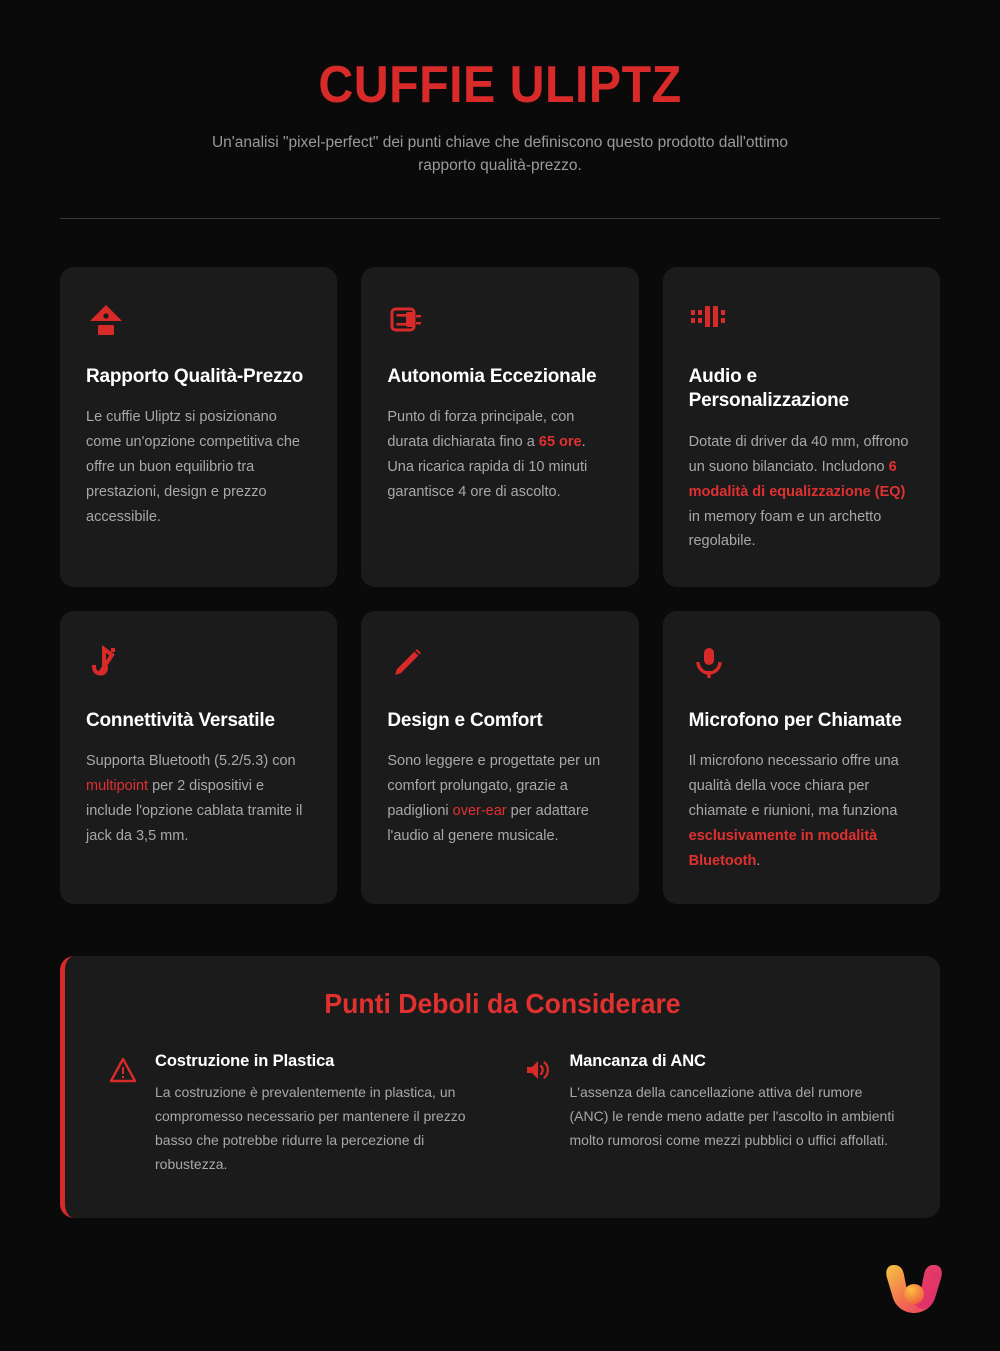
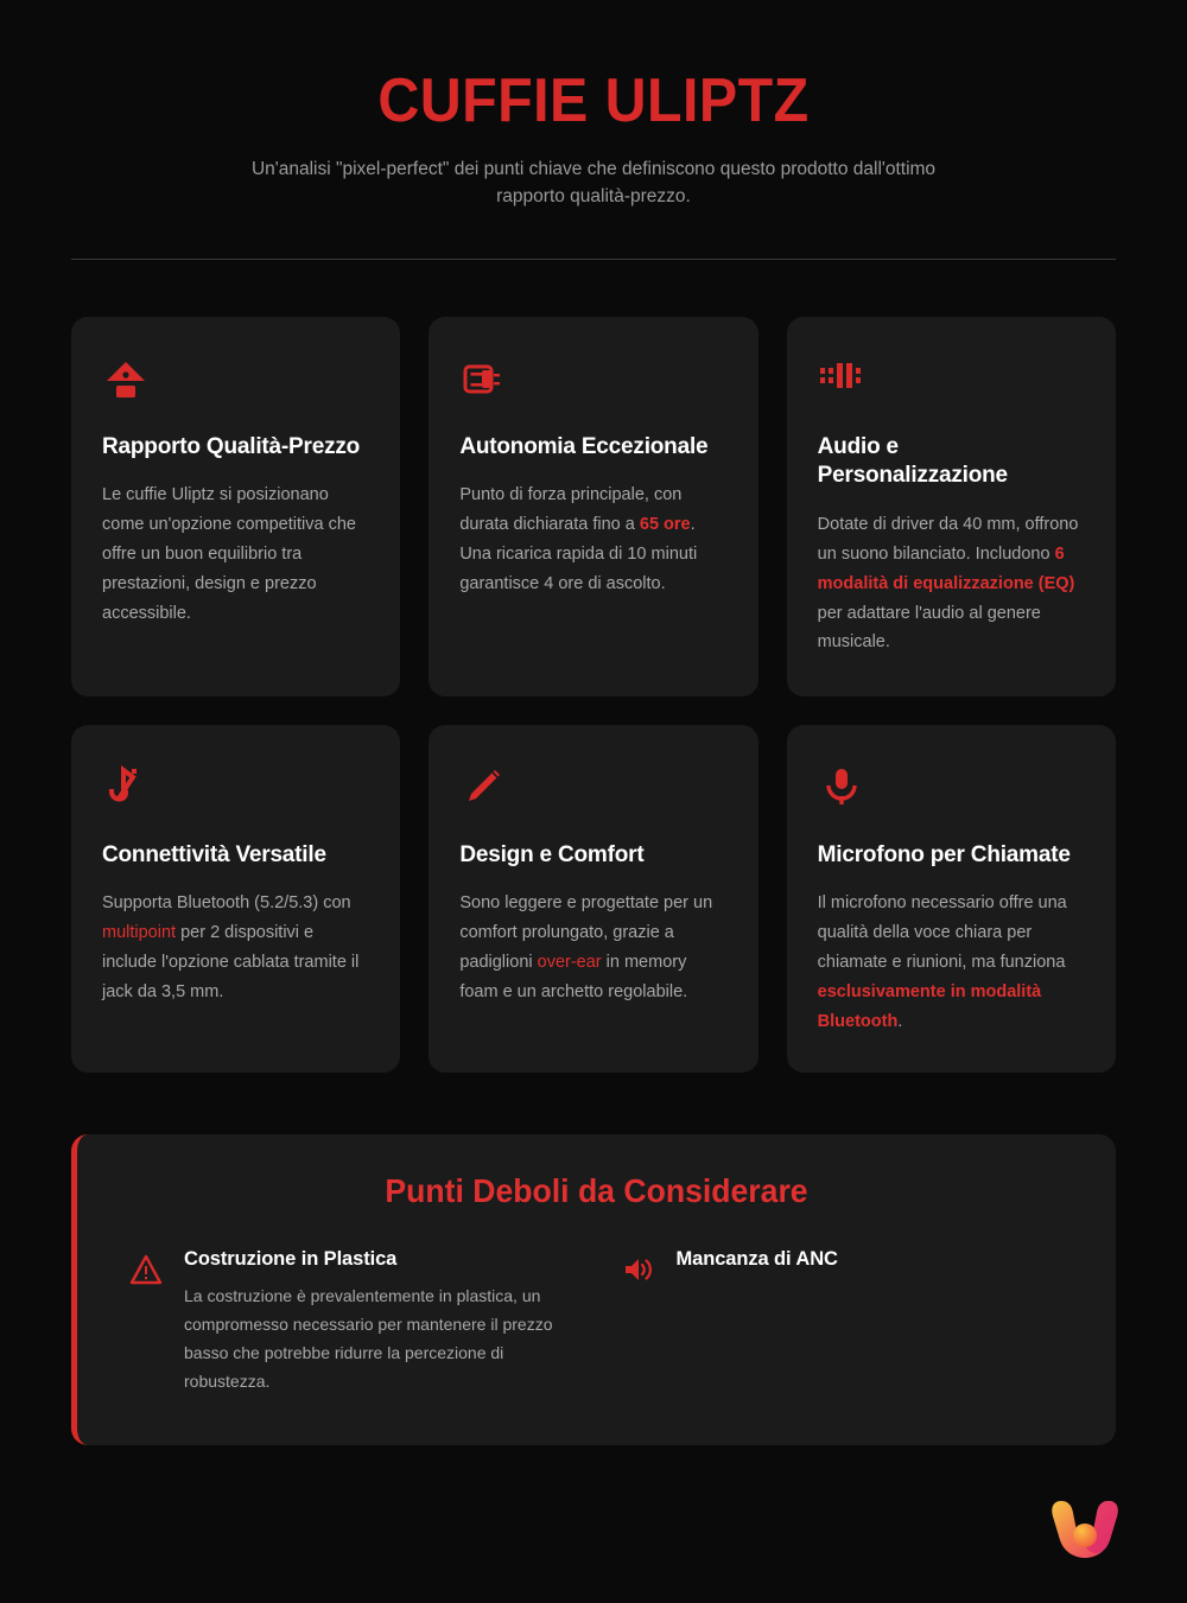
  CUFFIE ULIPTZ
  Un'analisi "pixel-perfect" dei punti chiave che definiscono questo prodotto dall'ottimo rapporto qualità-prezzo.
  Rapporto Qualità-Prezzo
  Le cuffie Uliptz si posizionano come un'opzione competitiva che offre un buon equilibrio tra prestazioni, design e prezzo accessibile.
  Autonomia Eccezionale
  Punto di forza principale, con durata dichiarata fino a 65 ore. Una ricarica rapida di 10 minuti garantisce 4 ore di ascolto.
  Audio e Personalizzazione
- Dotate di driver da 40 mm, offrono un suono bilanciato. Includono 6 modalità di equalizzazione (EQ) in memory foam e un archetto regolabile.
+ Dotate di driver da 40 mm, offrono un suono bilanciato. Includono 6 modalità di equalizzazione (EQ) per adattare l'audio al genere musicale.
  Connettività Versatile
  Supporta Bluetooth (5.2/5.3) con multipoint per 2 dispositivi e include l'opzione cablata tramite il jack da 3,5 mm.
  Design e Comfort
- Sono leggere e progettate per un comfort prolungato, grazie a padiglioni over-ear per adattare l'audio al genere musicale.
+ Sono leggere e progettate per un comfort prolungato, grazie a padiglioni over-ear in memory foam e un archetto regolabile.
  Microfono per Chiamate
  Il microfono necessario offre una qualità della voce chiara per chiamate e riunioni, ma funziona esclusivamente in modalità Bluetooth.
  Punti Deboli da Considerare
  Costruzione in Plastica
  La costruzione è prevalentemente in plastica, un compromesso necessario per mantenere il prezzo basso che potrebbe ridurre la percezione di robustezza.
  Mancanza di ANC
- L'assenza della cancellazione attiva del rumore (ANC) le rende meno adatte per l'ascolto in ambienti molto rumorosi come mezzi pubblici o uffici affollati.
